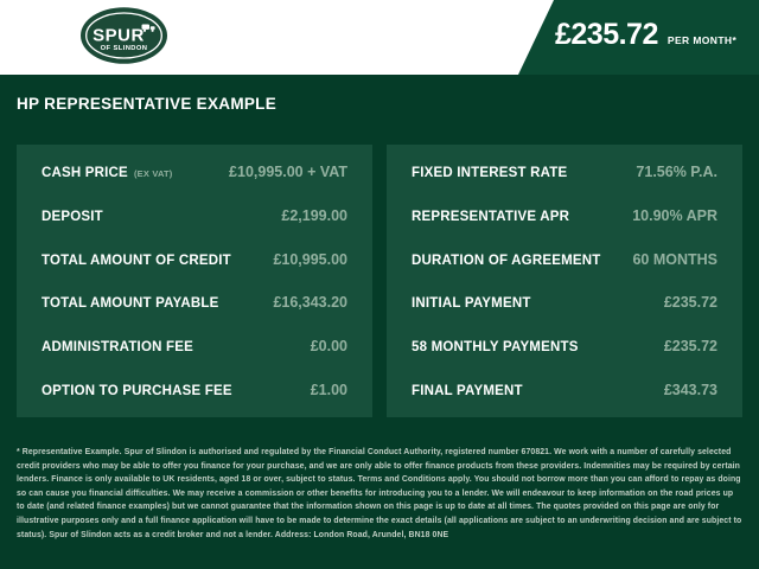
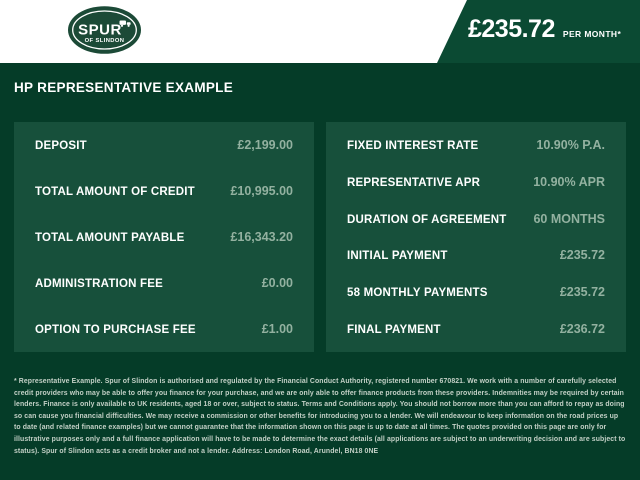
  SPUR
  £235.72
  PER MONTH*
  HP REPRESENTATIVE EXAMPLE
- CASH PRICE
- (EX VAT)
- £10,995.00 + VAT
  DEPOSIT
  £2,199.00
  TOTAL AMOUNT OF CREDIT
  £10,995.00
  TOTAL AMOUNT PAYABLE
  £16,343.20
  ADMINISTRATION FEE
  £0.00
  OPTION TO PURCHASE FEE
  £1.00
  FIXED INTEREST RATE
- 71.56% P.A.
+ 10.90% P.A.
  REPRESENTATIVE APR
  10.90% APR
  DURATION OF AGREEMENT
  60 MONTHS
  INITIAL PAYMENT
  £235.72
  58 MONTHLY PAYMENTS
  £235.72
  FINAL PAYMENT
- £343.73
+ £236.72
